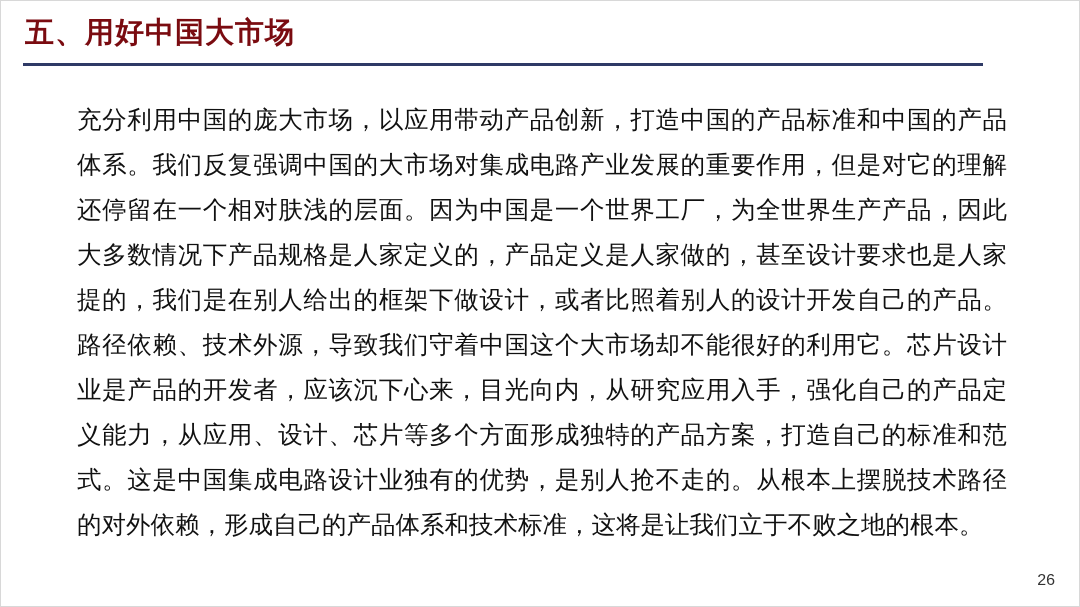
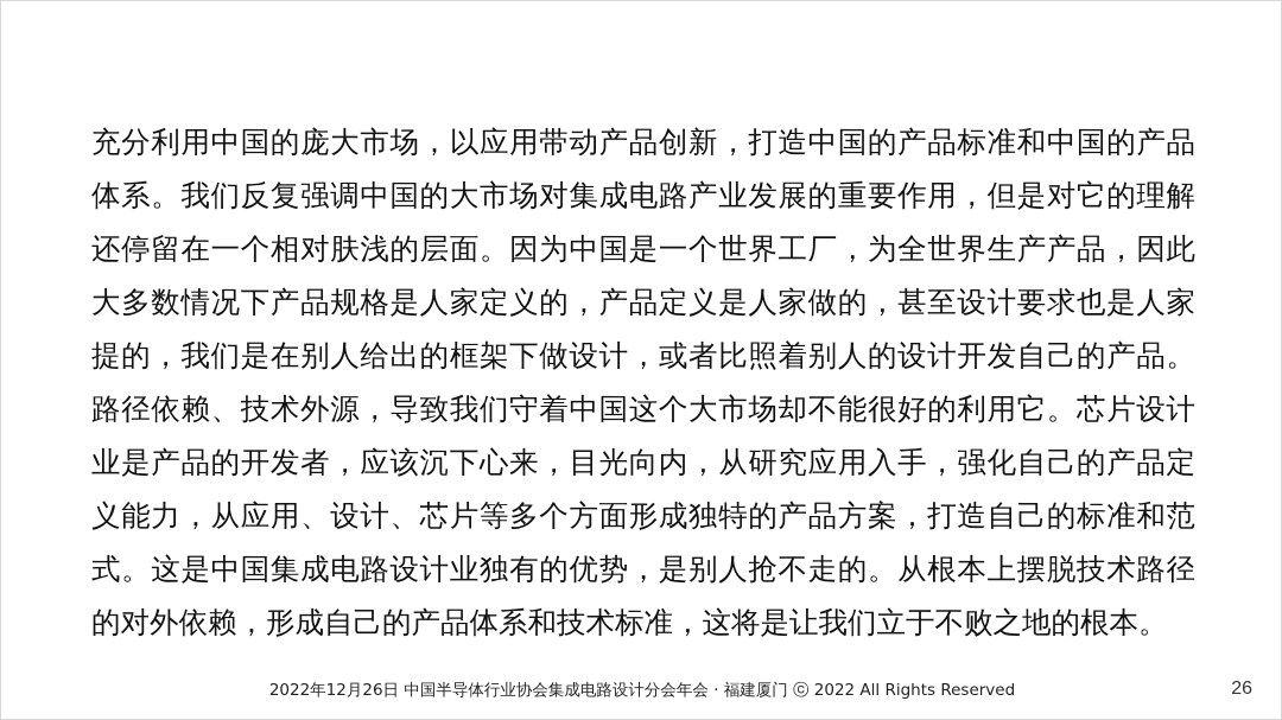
- 五、用好中国大市场
  充分利用中国的庞大市场，以应用带动产品创新，打造中国的产品标准和中国的产品体系。我们反复强调中国的大市场对集成电路产业发展的重要作用，但是对它的理解还停留在一个相对肤浅的层面。因为中国是一个世界工厂，为全世界生产产品，因此大多数情况下产品规格是人家定义的，产品定义是人家做的，甚至设计要求也是人家提的，我们是在别人给出的框架下做设计，或者比照着别人的设计开发自己的产品。路径依赖、技术外源，导致我们守着中国这个大市场却不能很好的利用它。芯片设计业是产品的开发者，应该沉下心来，目光向内，从研究应用入手，强化自己的产品定义能力，从应用、设计、芯片等多个方面形成独特的产品方案，打造自己的标准和范式。这是中国集成电路设计业独有的优势，是别人抢不走的。从根本上摆脱技术路径的对外依赖，形成自己的产品体系和技术标准，这将是让我们立于不败之地的根本。
+ 2022年12月26日 中国半导体行业协会集成电路设计分会年会 · 福建厦门 ⓒ 2022 All Rights Reserved
  26
